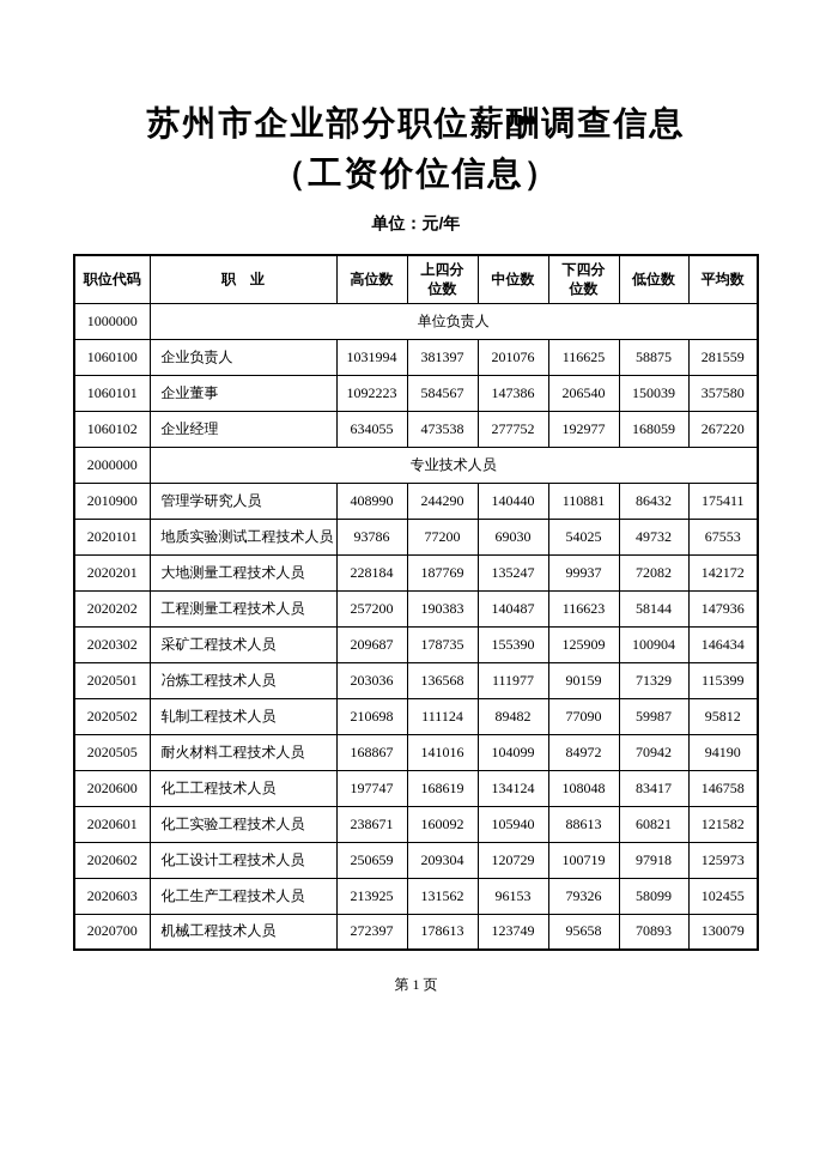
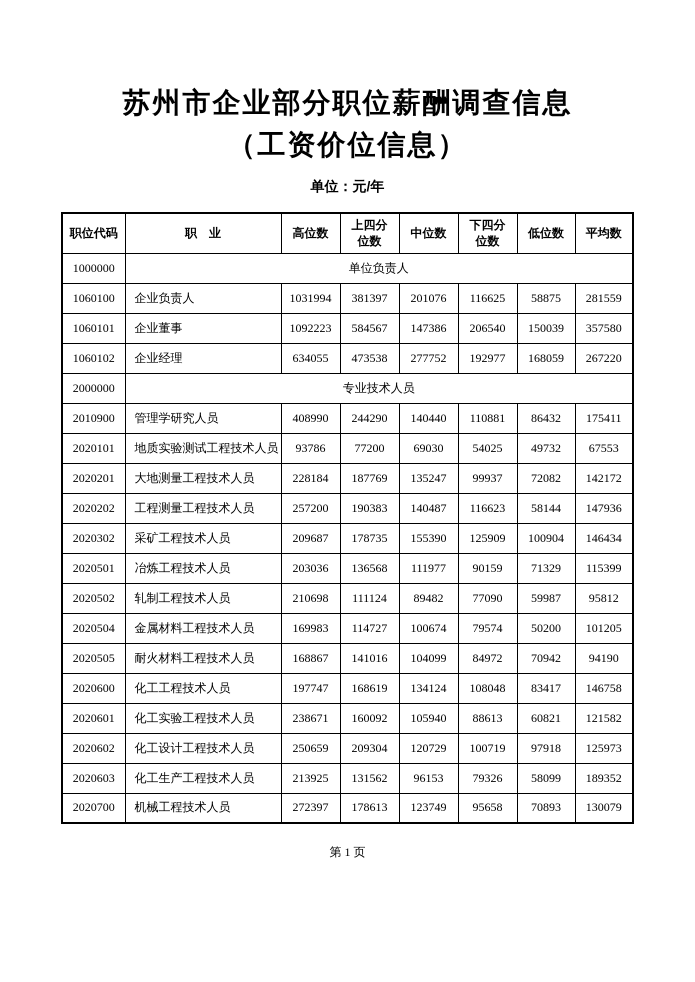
  苏州市企业部分职位薪酬调查信息
  （工资价位信息）
  单位：元/年
  职位代码	职 业	高位数	上四分 位数	中位数	下四分 位数	低位数	平均数
  1000000	单位负责人
  1060100	企业负责人	1031994	381397	201076	116625	58875	281559
  1060101	企业董事	1092223	584567	147386	206540	150039	357580
  1060102	企业经理	634055	473538	277752	192977	168059	267220
  2000000	专业技术人员
  2010900	管理学研究人员	408990	244290	140440	110881	86432	175411
  2020101	地质实验测试工程技术人员	93786	77200	69030	54025	49732	67553
  2020201	大地测量工程技术人员	228184	187769	135247	99937	72082	142172
  2020202	工程测量工程技术人员	257200	190383	140487	116623	58144	147936
  2020302	采矿工程技术人员	209687	178735	155390	125909	100904	146434
  2020501	冶炼工程技术人员	203036	136568	111977	90159	71329	115399
  2020502	轧制工程技术人员	210698	111124	89482	77090	59987	95812
+ 2020504	金属材料工程技术人员	169983	114727	100674	79574	50200	101205
  2020505	耐火材料工程技术人员	168867	141016	104099	84972	70942	94190
  2020600	化工工程技术人员	197747	168619	134124	108048	83417	146758
  2020601	化工实验工程技术人员	238671	160092	105940	88613	60821	121582
  2020602	化工设计工程技术人员	250659	209304	120729	100719	97918	125973
- 2020603	化工生产工程技术人员	213925	131562	96153	79326	58099	102455
+ 2020603	化工生产工程技术人员	213925	131562	96153	79326	58099	189352
  2020700	机械工程技术人员	272397	178613	123749	95658	70893	130079
  第 1 页
